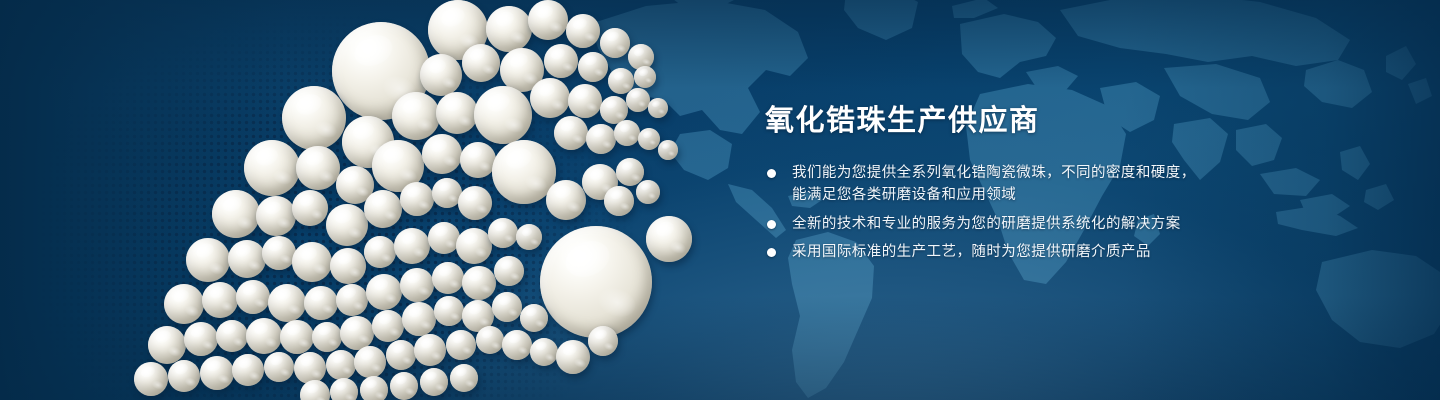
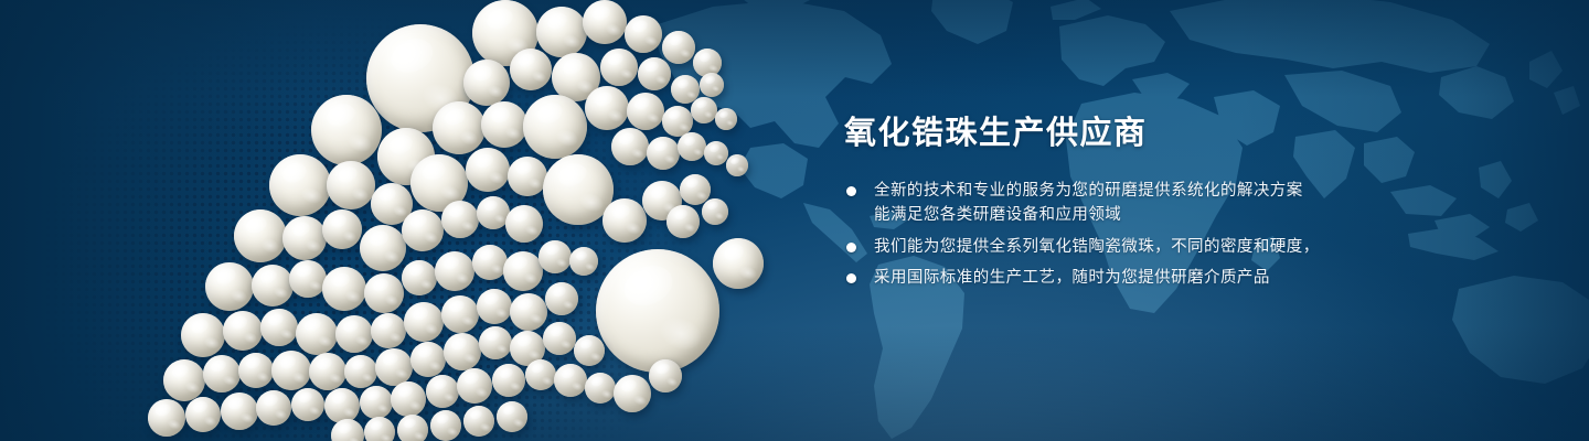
  氧化锆珠生产供应商
- 我们能为您提供全系列氧化锆陶瓷微珠，不同的密度和硬度，
+ 全新的技术和专业的服务为您的研磨提供系统化的解决方案
  能满足您各类研磨设备和应用领域
- 全新的技术和专业的服务为您的研磨提供系统化的解决方案
+ 我们能为您提供全系列氧化锆陶瓷微珠，不同的密度和硬度，
  采用国际标准的生产工艺，随时为您提供研磨介质产品
